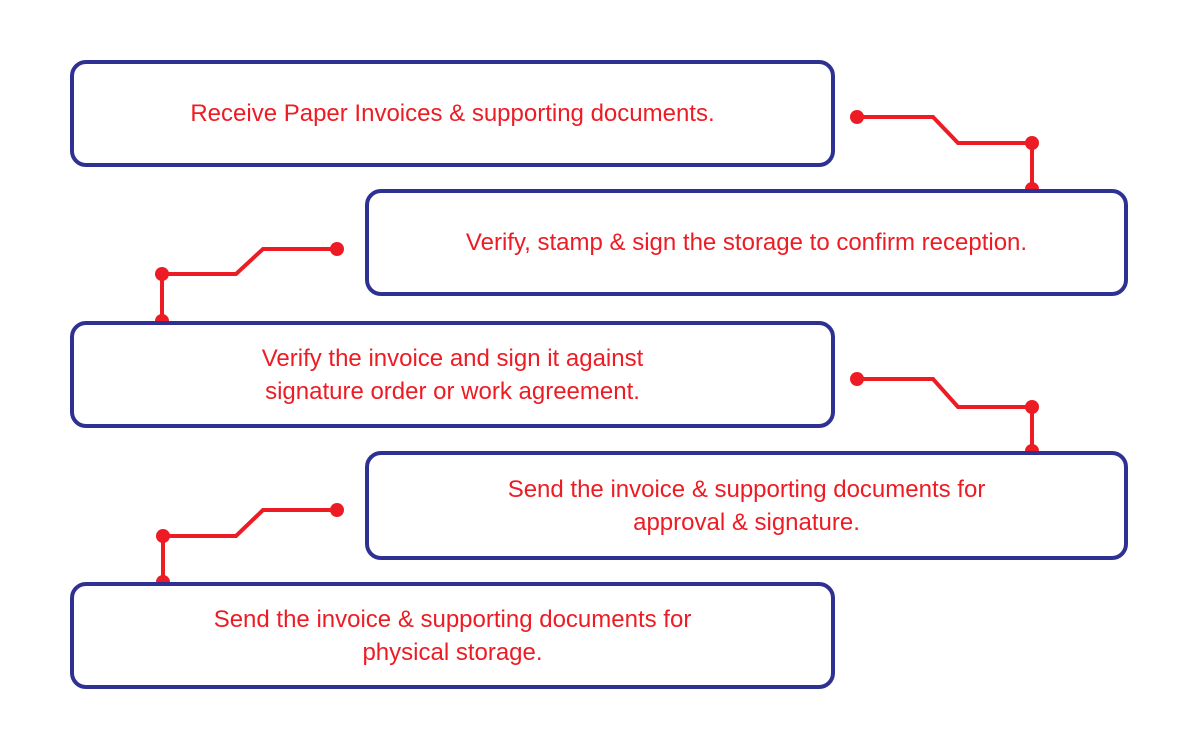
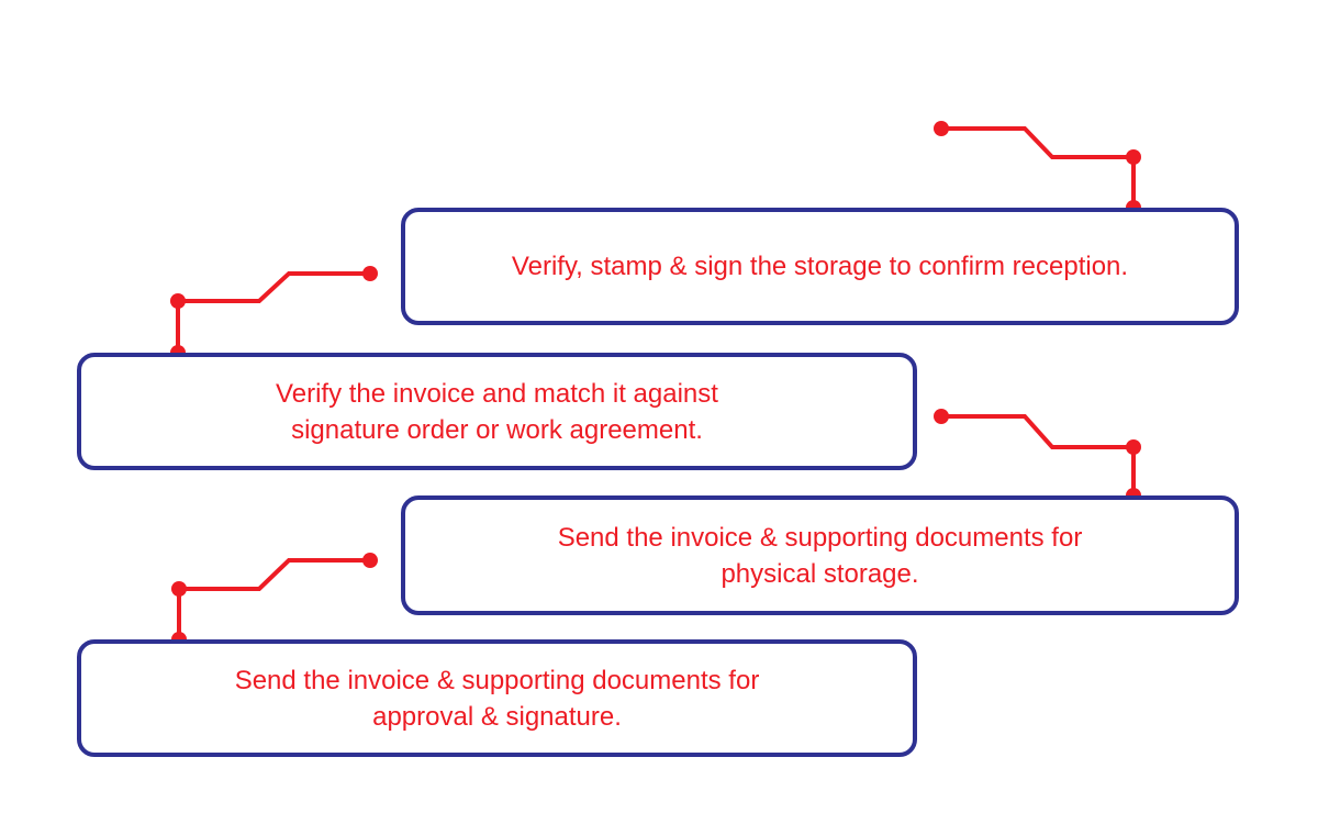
- Receive Paper Invoices & supporting documents.
  Verify, stamp & sign the storage to confirm reception.
- Verify the invoice and sign it against
+ Verify the invoice and match it against
  signature order or work agreement.
  Send the invoice & supporting documents for
- approval & signature.
+ physical storage.
  Send the invoice & supporting documents for
- physical storage.
+ approval & signature.
